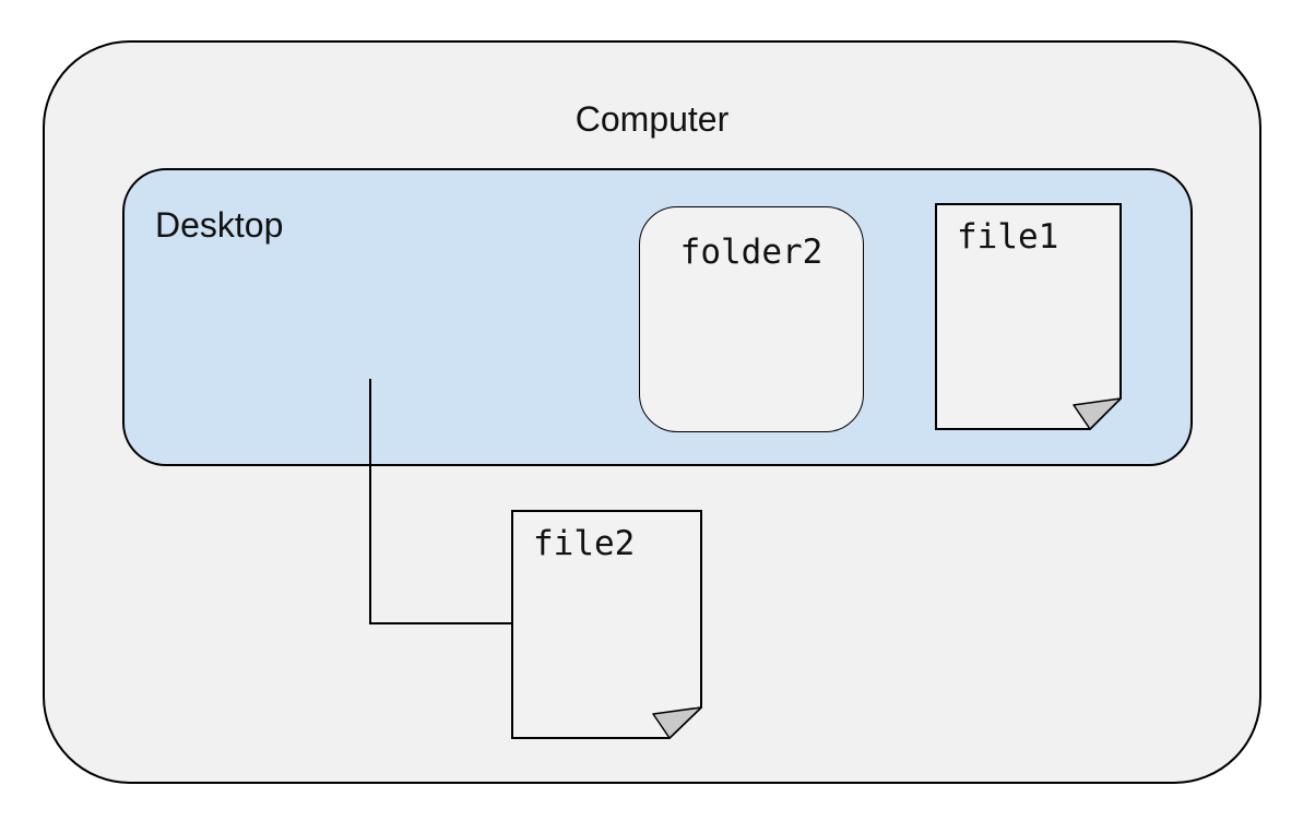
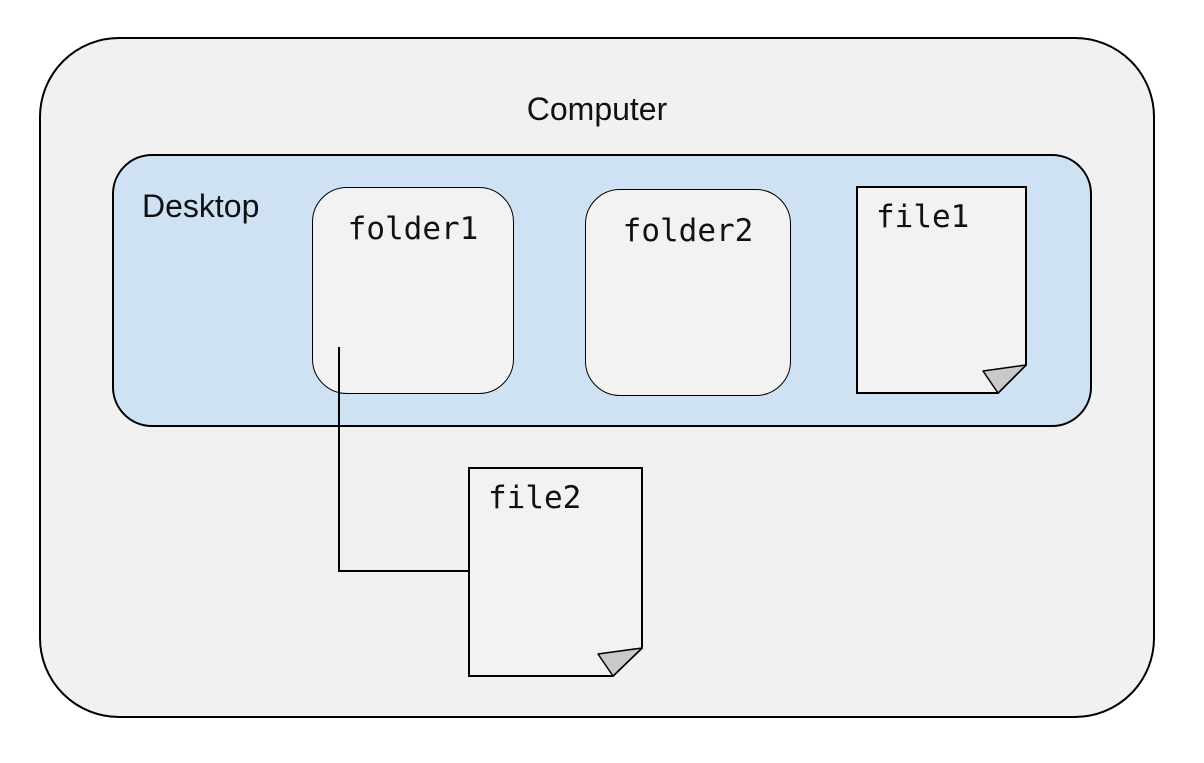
  Computer
  Desktop
+ folder1
  folder2
  file1
  file2
